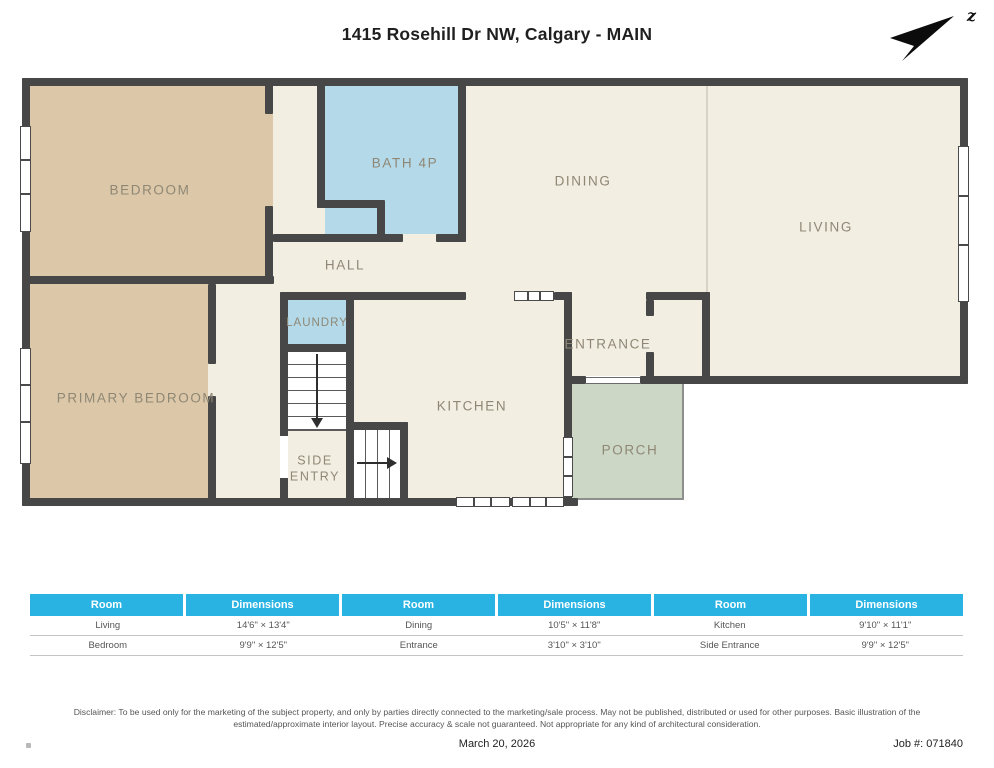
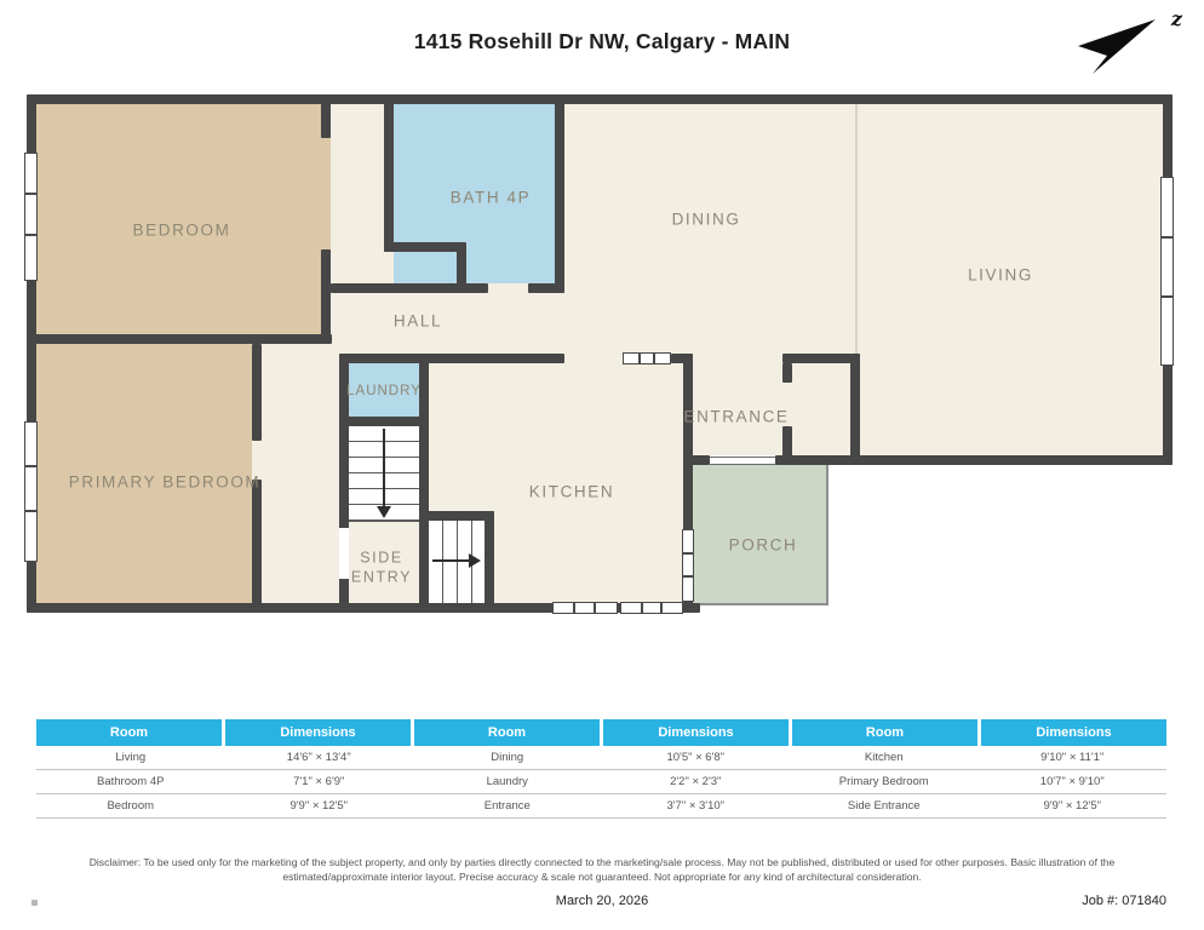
  1415 Rosehill Dr NW, Calgary - MAIN
  z
  BEDROOM
  BATH 4P
  DINING
  LIVING
  HALL
  LAUNDRY
  PRIMARY BEDROOM
  ENTRANCE
  KITCHEN
  SIDE ENTRY
  PORCH
  Room
  Dimensions
  Room
  Dimensions
  Room
  Dimensions
  Living
  14'6" × 13'4"
  Dining
- 10'5" × 11'8"
+ 10'5" × 6'8"
  Kitchen
  9'10" × 11'1"
+ Bathroom 4P
+ 7'1" × 6'9"
+ Laundry
+ 2'2" × 2'3"
+ Primary Bedroom
+ 10'7" × 9'10"
  Bedroom
  9'9" × 12'5"
  Entrance
- 3'10" × 3'10"
+ 3'7" × 3'10"
  Side Entrance
  9'9" × 12'5"
  Disclaimer: To be used only for the marketing of the subject property, and only by parties directly connected to the marketing/sale process. May not be published, distributed or used for other purposes. Basic illustration of the estimated/approximate interior layout. Precise accuracy & scale not guaranteed. Not appropriate for any kind of architectural consideration.
  March 20, 2026
  Job #: 071840
